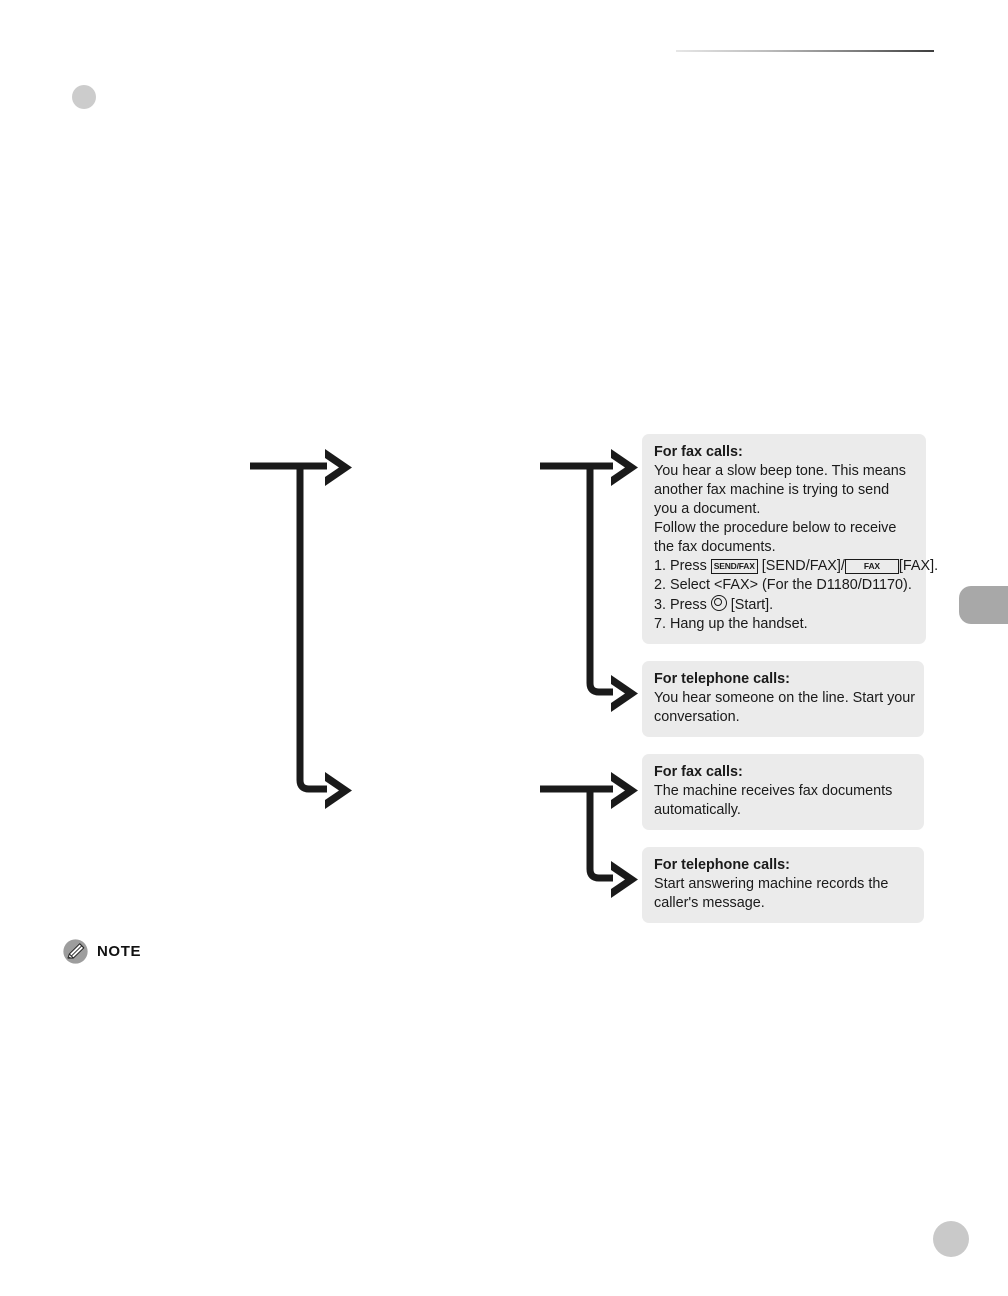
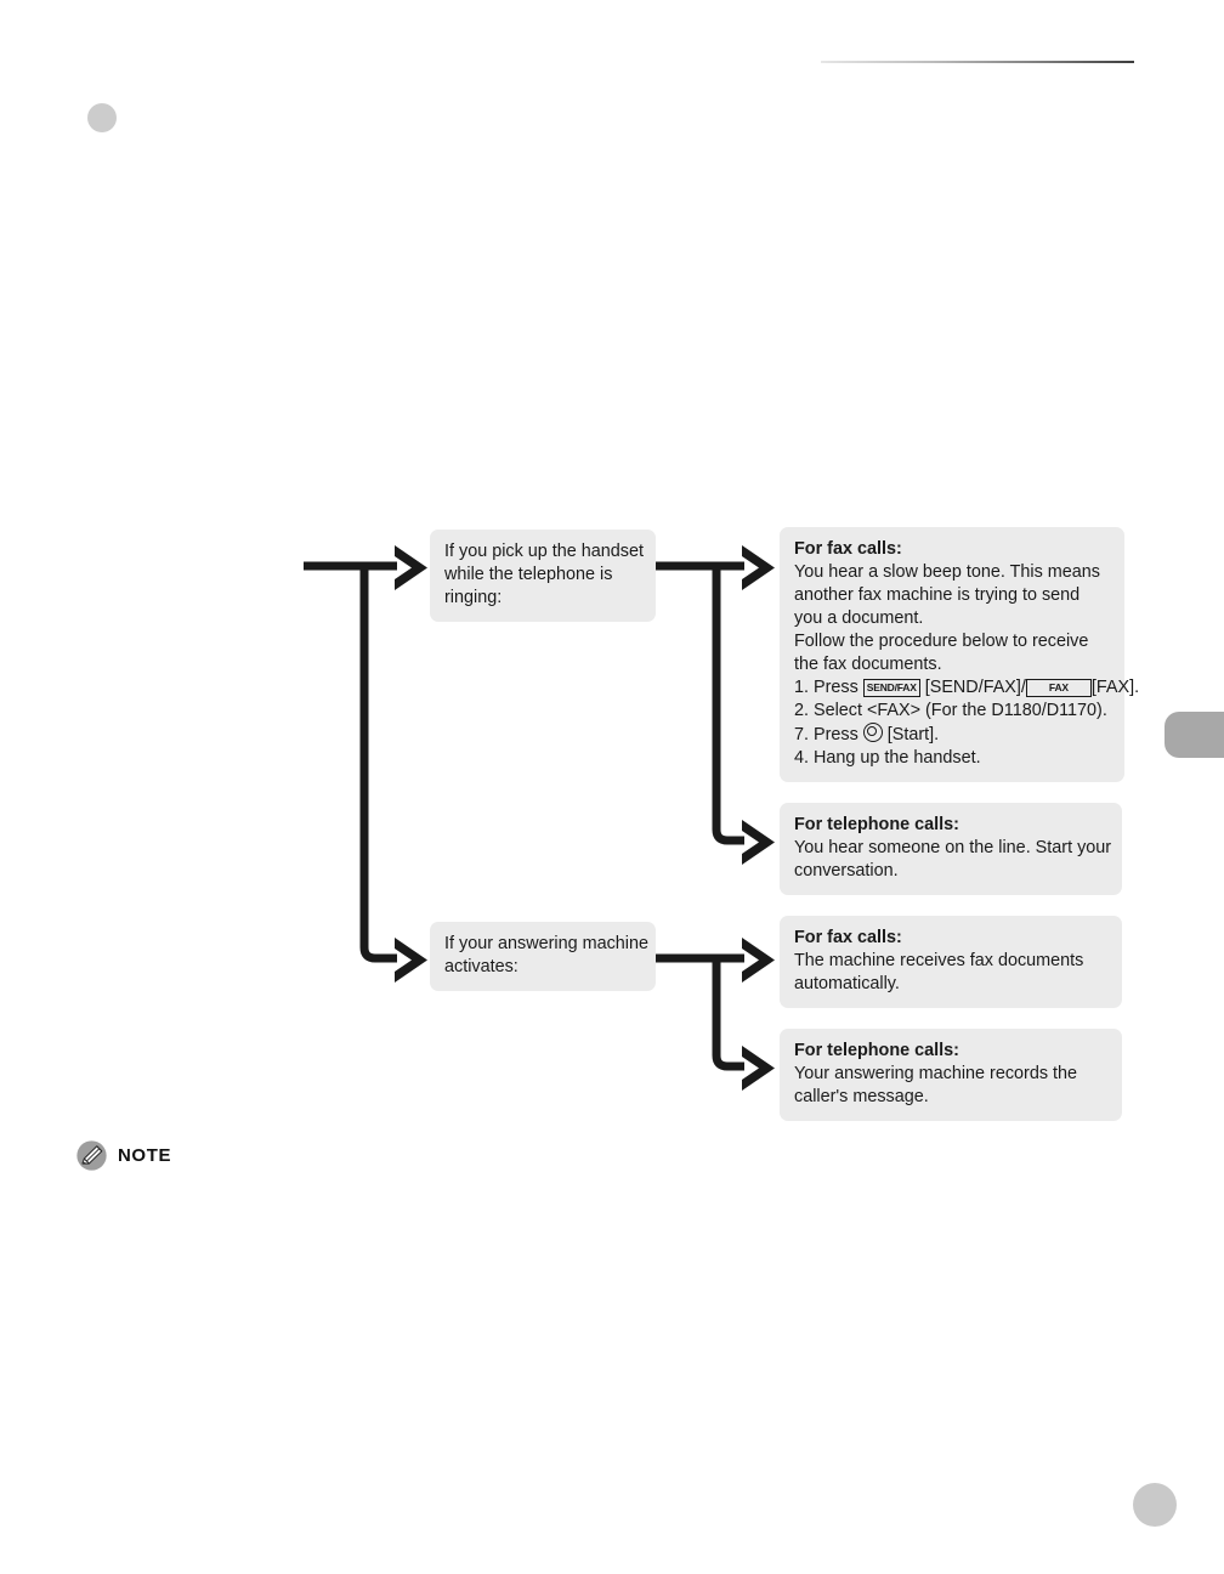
+ If you pick up the handset
+ while the telephone is
+ ringing:
+ If your answering machine
+ activates:
  For fax calls:
  You hear a slow beep tone. This means
  another fax machine is trying to send
  you a document.
  Follow the procedure below to receive
  the fax documents.
  1. Press SEND/FAX [SEND/FAX]/ FAX [FAX].
  2. Select <FAX> (For the D1180/D1170).
- 3. Press [Start].
+ 7. Press [Start].
- 7. Hang up the handset.
+ 4. Hang up the handset.
  For telephone calls:
  You hear someone on the line. Start your
  conversation.
  For fax calls:
  The machine receives fax documents
  automatically.
  For telephone calls:
- Start answering machine records the
+ Your answering machine records the
  caller's message.
  NOTE
